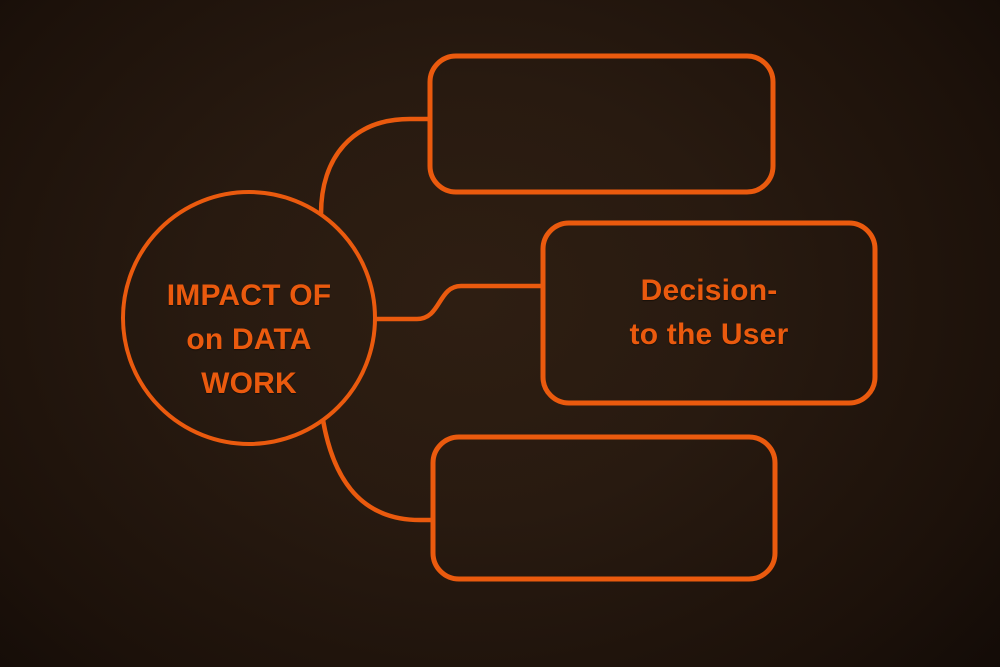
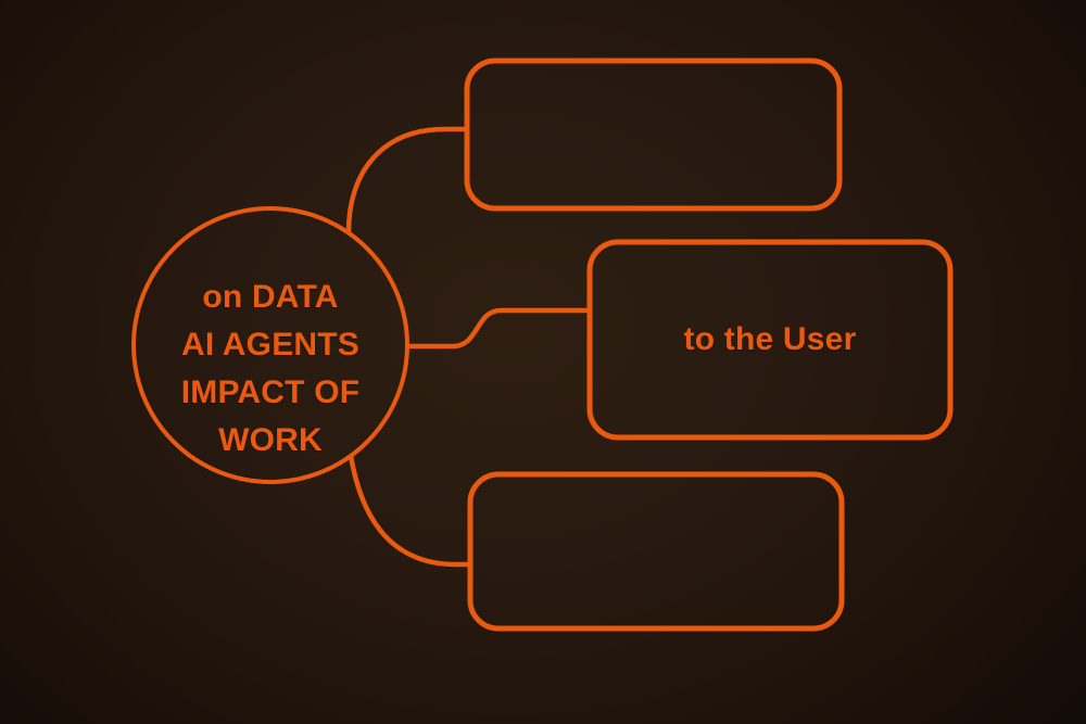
- IMPACT OF
+ on DATA
+ AI AGENTS
- on DATA
+ IMPACT OF
  WORK
- Decision-
  to the User
